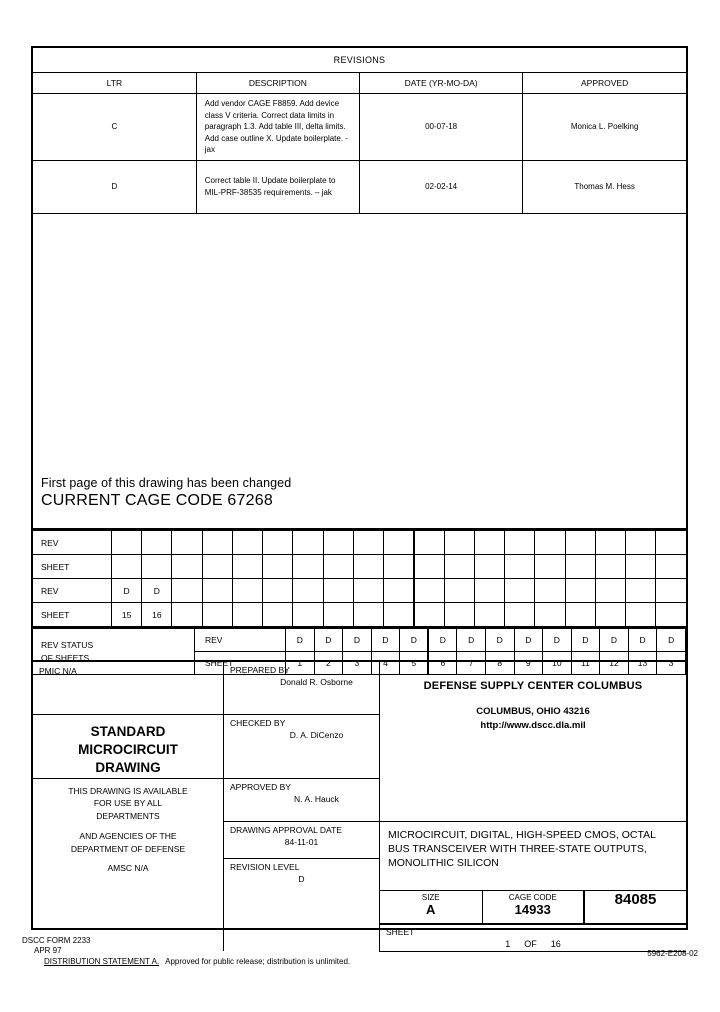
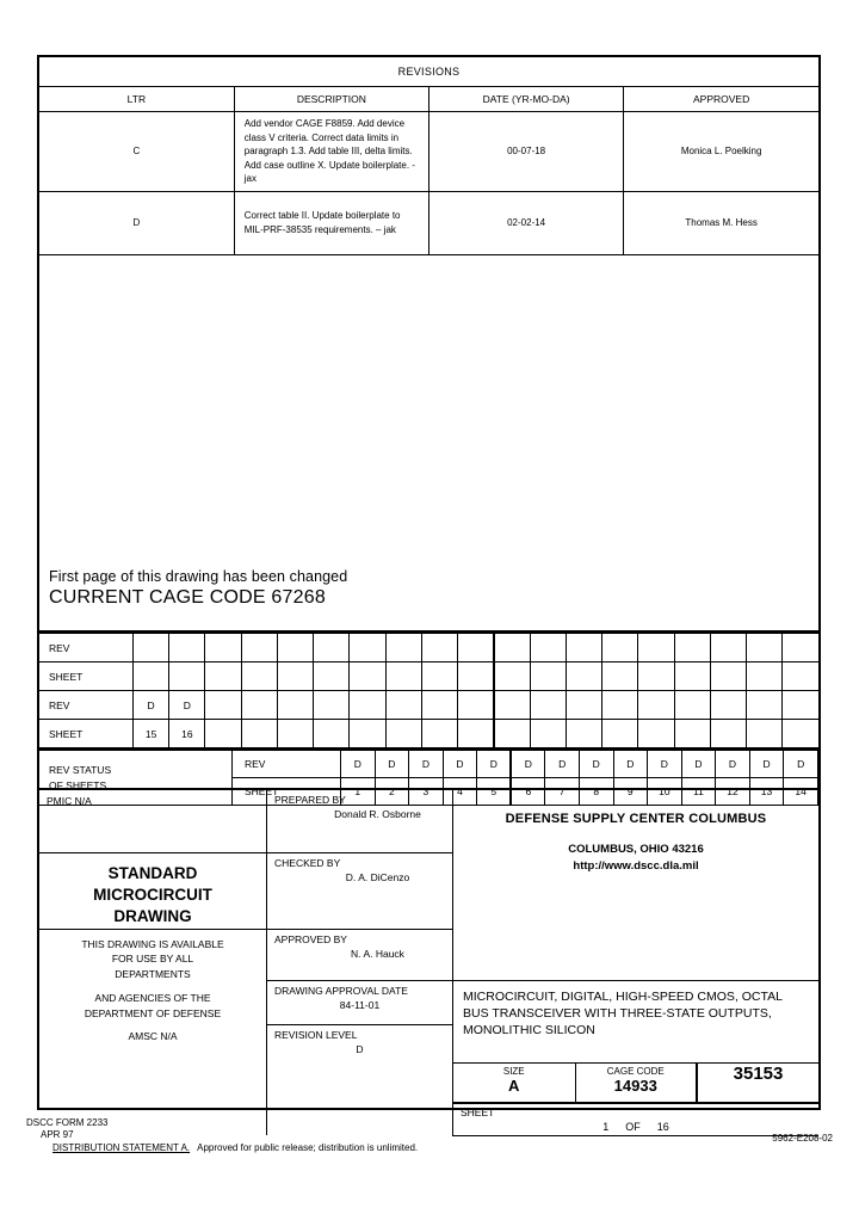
  REVISIONS
  LTR	DESCRIPTION	DATE (YR-MO-DA)	APPROVED
  C	Add vendor CAGE F8859. Add device class V criteria. Correct data limits in paragraph 1.3. Add table III, delta limits. Add case outline X. Update boilerplate. - jax	00-07-18	Monica L. Poelking
  D	Correct table II. Update boilerplate to MIL-PRF-38535 requirements. – jak	02-02-14	Thomas M. Hess
  First page of this drawing has been changed
  CURRENT CAGE CODE 67268
  REV
  SHEET
  REV	D	D
  SHEET	15	16
  REV STATUS OF SHEETS	REV	D	D	D	D	D	D	D	D	D	D	D	D	D	D
- SHEET	1	2	3	4	5	6	7	8	9	10	11	12	13	3
+ SHEET	1	2	3	4	5	6	7	8	9	10	11	12	13	14
  PMIC N/A	PREPARED BY Donald R. Osborne	DEFENSE SUPPLY CENTER COLUMBUS COLUMBUS, OHIO 43216 http://www.dscc.dla.mil
  STANDARD MICROCIRCUIT DRAWING	CHECKED BY D. A. DiCenzo
  THIS DRAWING IS AVAILABLE FOR USE BY ALL DEPARTMENTS AND AGENCIES OF THE DEPARTMENT OF DEFENSE AMSC N/A	APPROVED BY N. A. Hauck
  DRAWING APPROVAL DATE 84-11-01
  MICROCIRCUIT, DIGITAL, HIGH-SPEED CMOS, OCTAL BUS TRANSCEIVER WITH THREE-STATE OUTPUTS, MONOLITHIC SILICON
- SIZE A	CAGE CODE 14933	84085
+ SIZE A	CAGE CODE 14933	35153
  SHEET 1 OF 16
  REVISION LEVEL D
  DSCC FORM 2233
  APR 97
  DISTRIBUTION STATEMENT A. Approved for public release; distribution is unlimited.
  5962-E208-02
